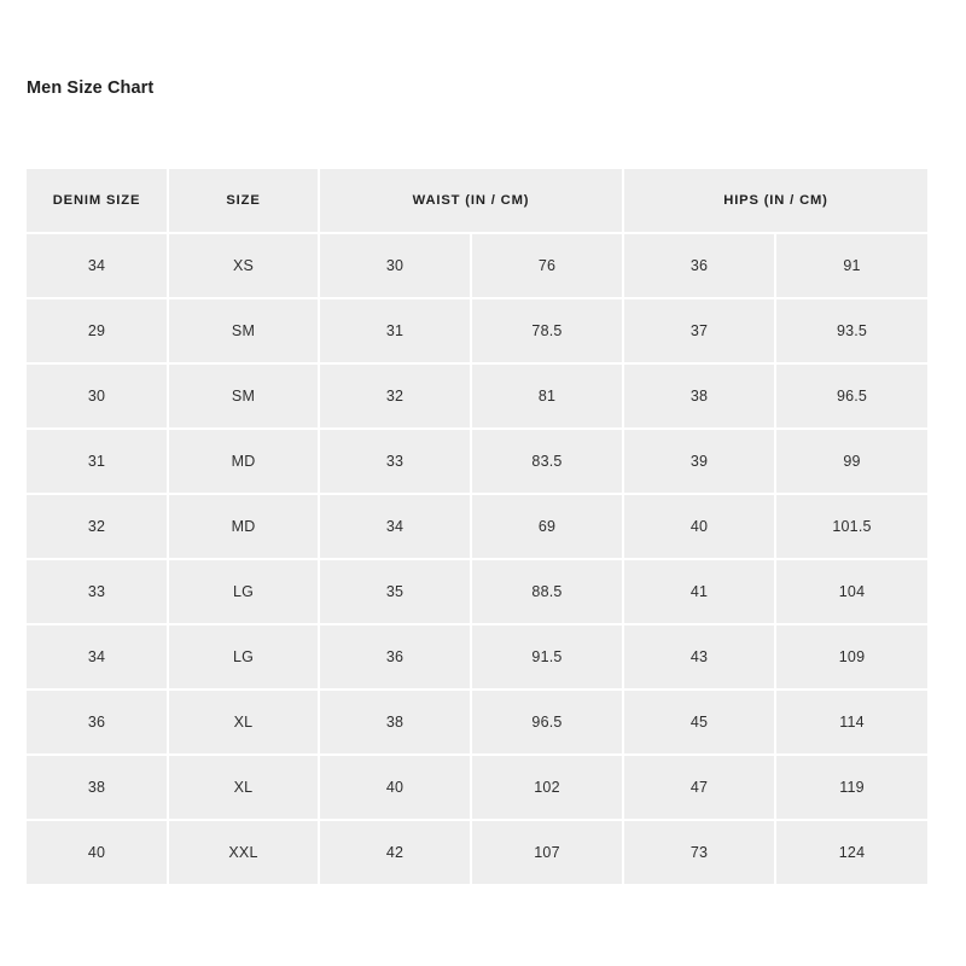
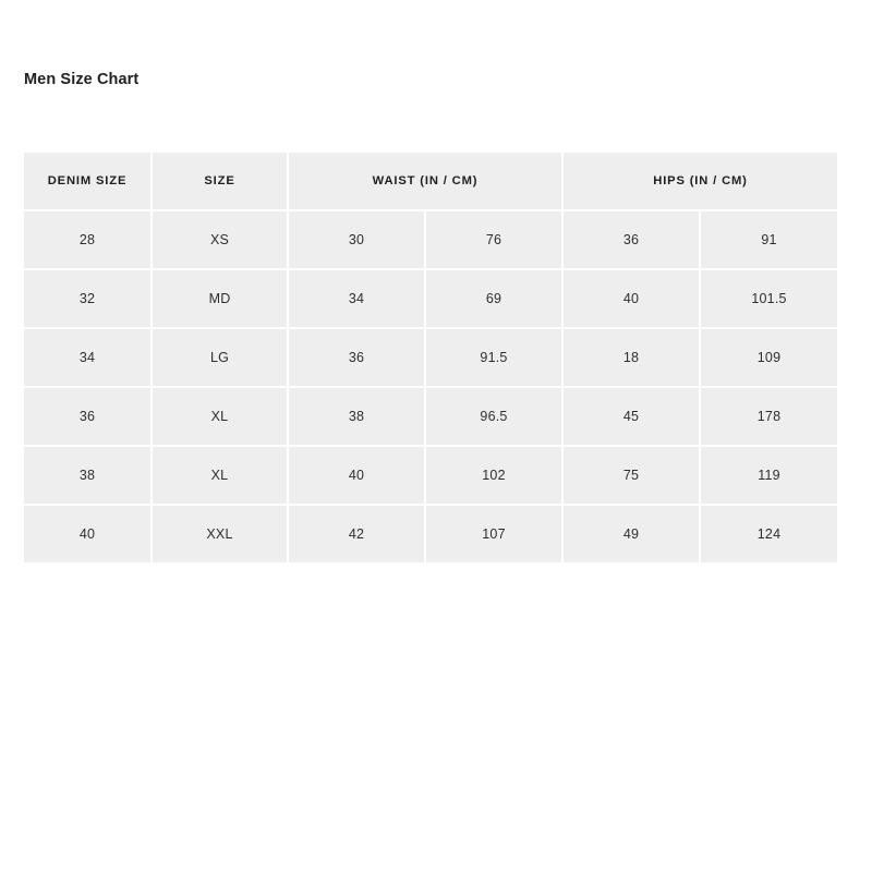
  Men Size Chart
  DENIM SIZE	SIZE	WAIST (IN / CM)	HIPS (IN / CM)
- 34	XS	30	76	36	91
+ 28	XS	30	76	36	91
- 29	SM	31	78.5	37	93.5
- 30	SM	32	81	38	96.5
- 31	MD	33	83.5	39	99
  32	MD	34	69	40	101.5
- 33	LG	35	88.5	41	104
- 34	LG	36	91.5	43	109
+ 34	LG	36	91.5	18	109
- 36	XL	38	96.5	45	114
+ 36	XL	38	96.5	45	178
- 38	XL	40	102	47	119
+ 38	XL	40	102	75	119
- 40	XXL	42	107	73	124
+ 40	XXL	42	107	49	124
